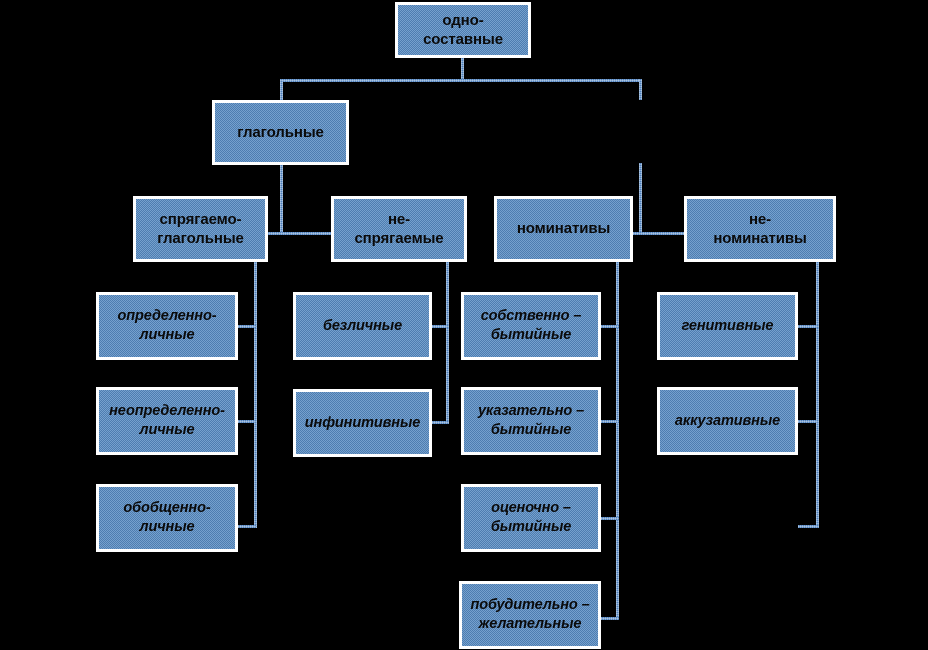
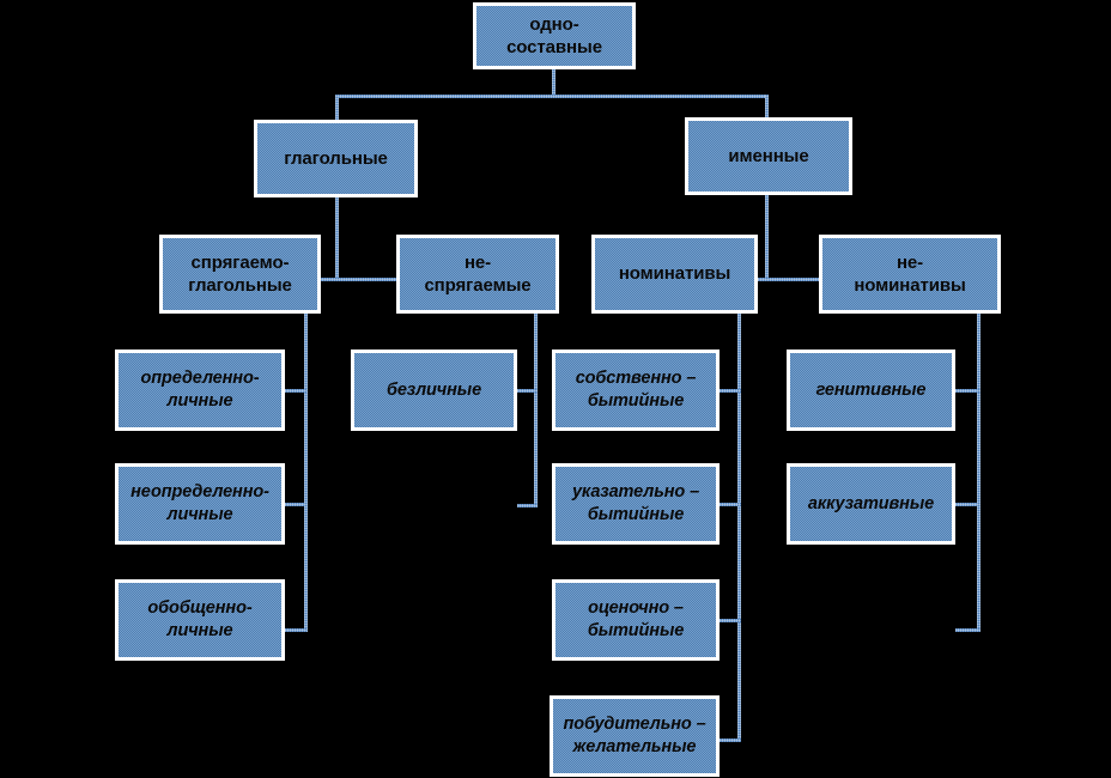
  одно-
  составные
  глагольные
+ именные
  спрягаемо-
  глагольные
  не-
  спрягаемые
  номинативы
  не-
  номинативы
  определенно-
  личные
  неопределенно-
  личные
  обобщенно-
  личные
  безличные
- инфинитивные
  собственно –
  бытийные
  указательно –
  бытийные
  оценочно –
  бытийные
  побудительно –
  желательные
  генитивные
  аккузативные
